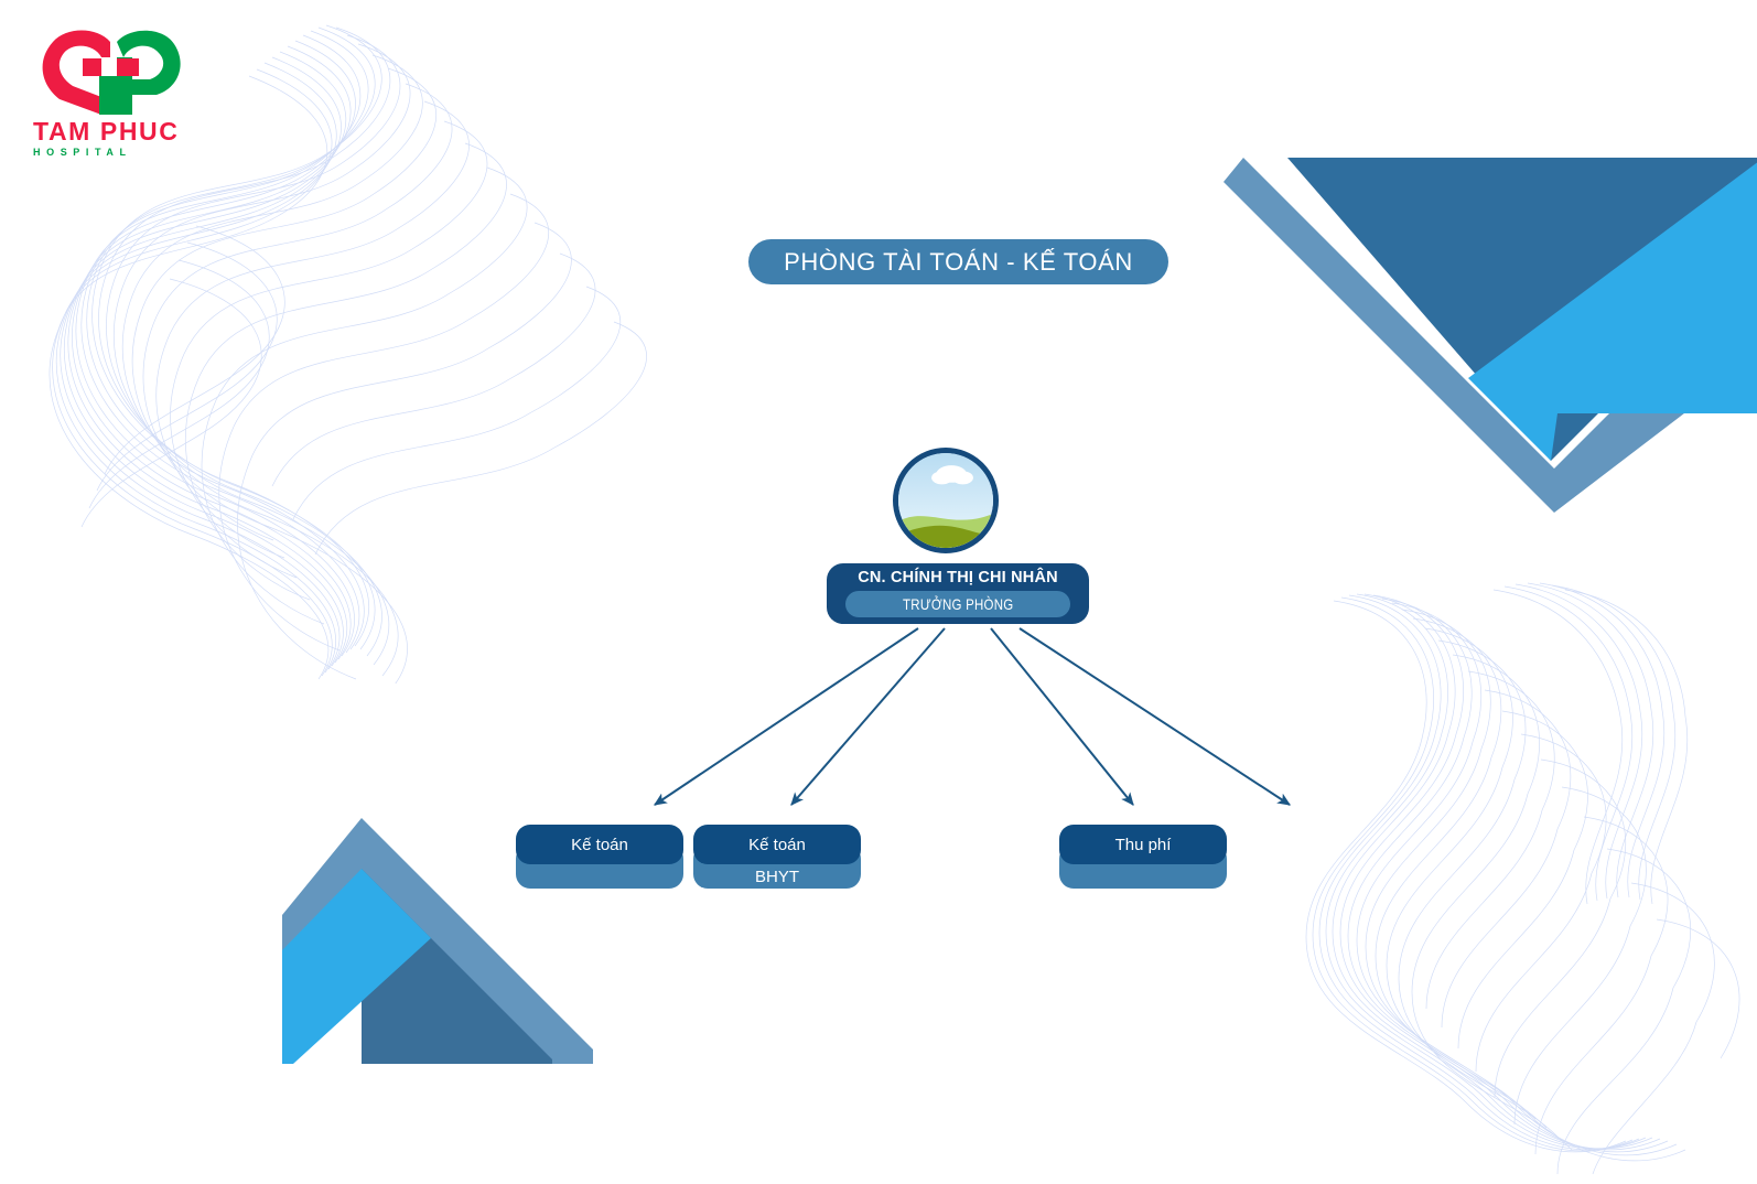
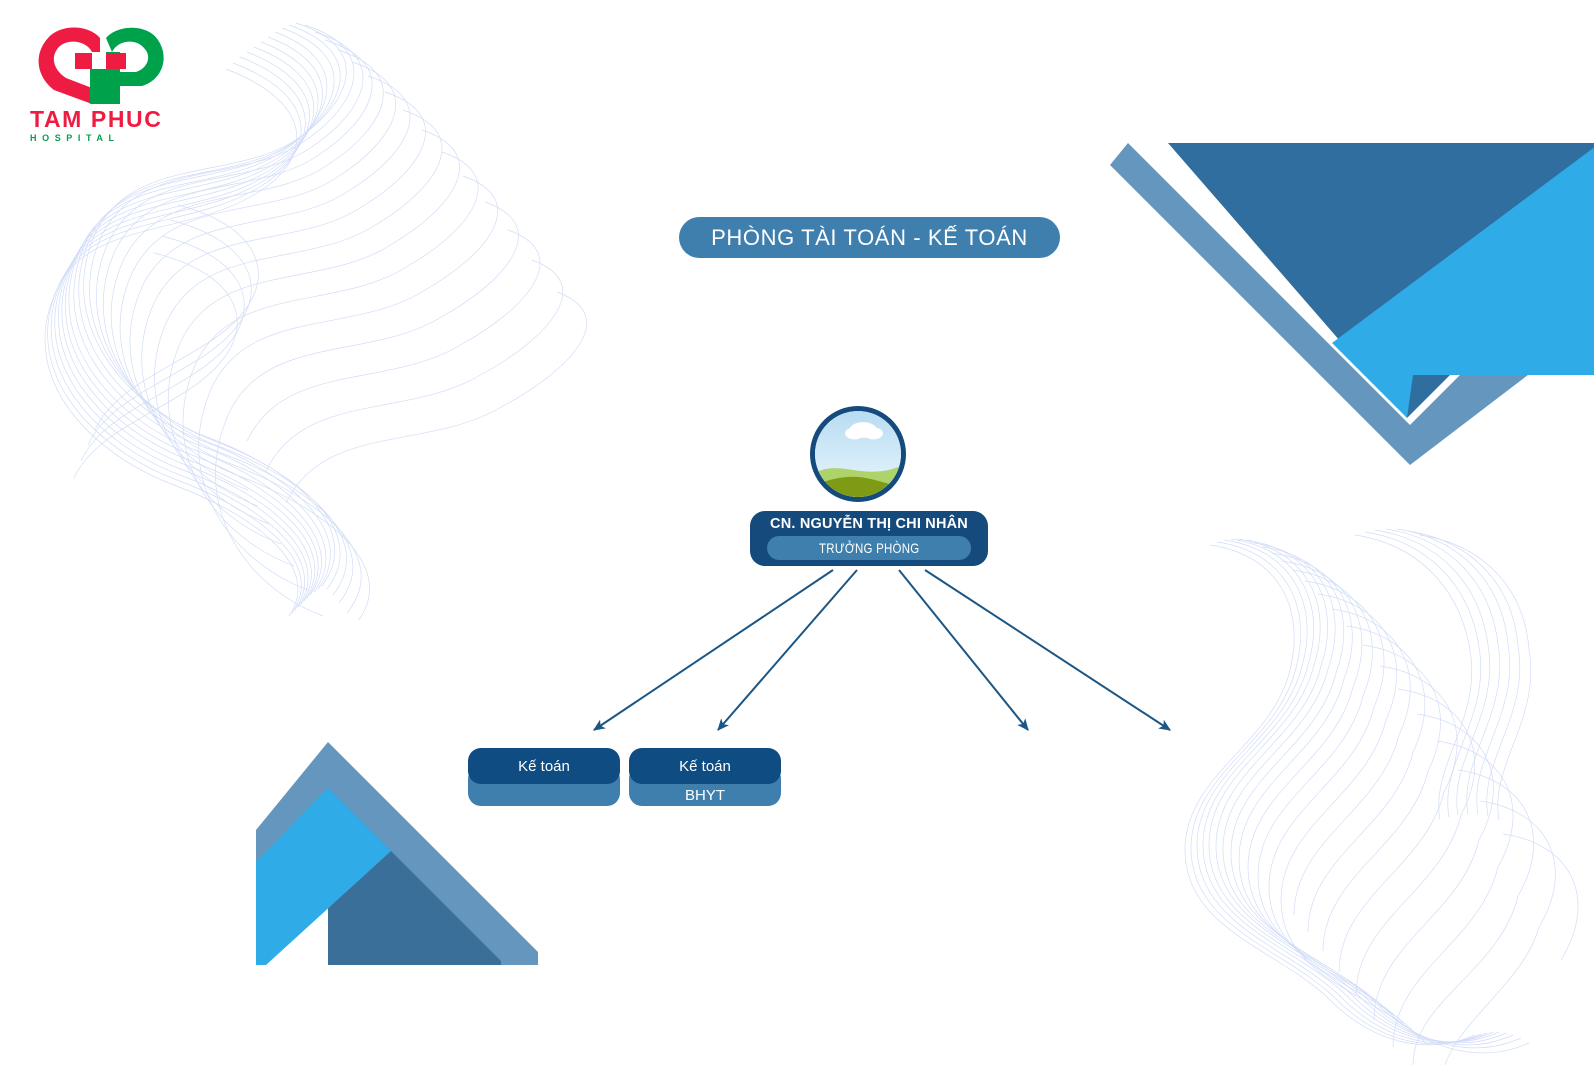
  TAM PHUC
  HOSPITAL
  PHÒNG TÀI TOÁN - KẾ TOÁN
- CN. CHÍNH THỊ CHI NHÂN
+ CN. NGUYỄN THỊ CHI NHÂN
  TRƯỞNG PHÒNG
  Kế toán
  BHYT
  Kế toán
- Thu phí
